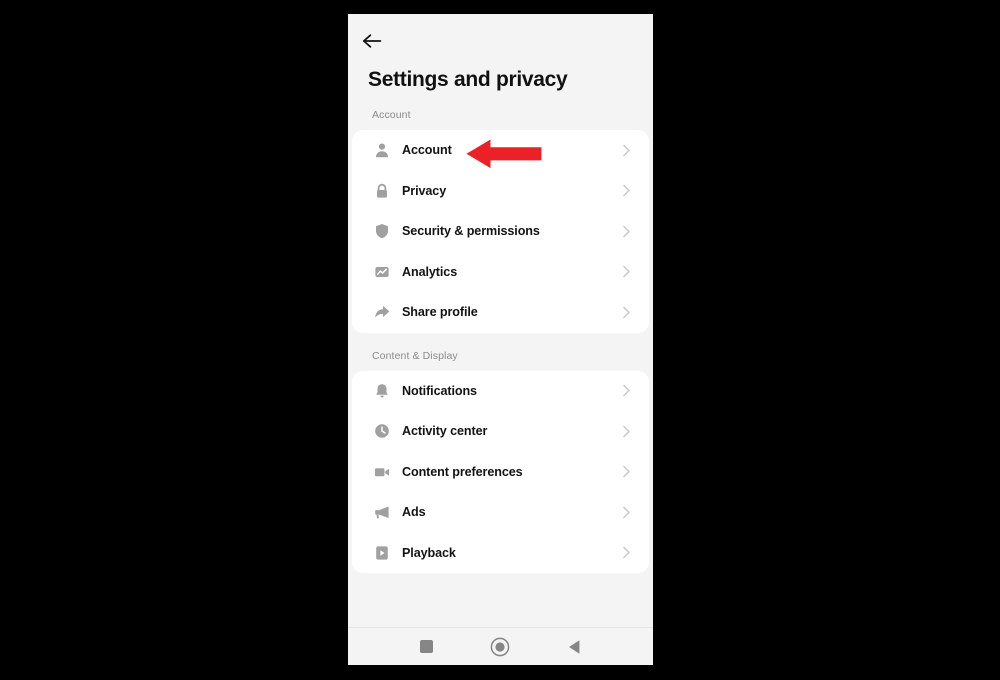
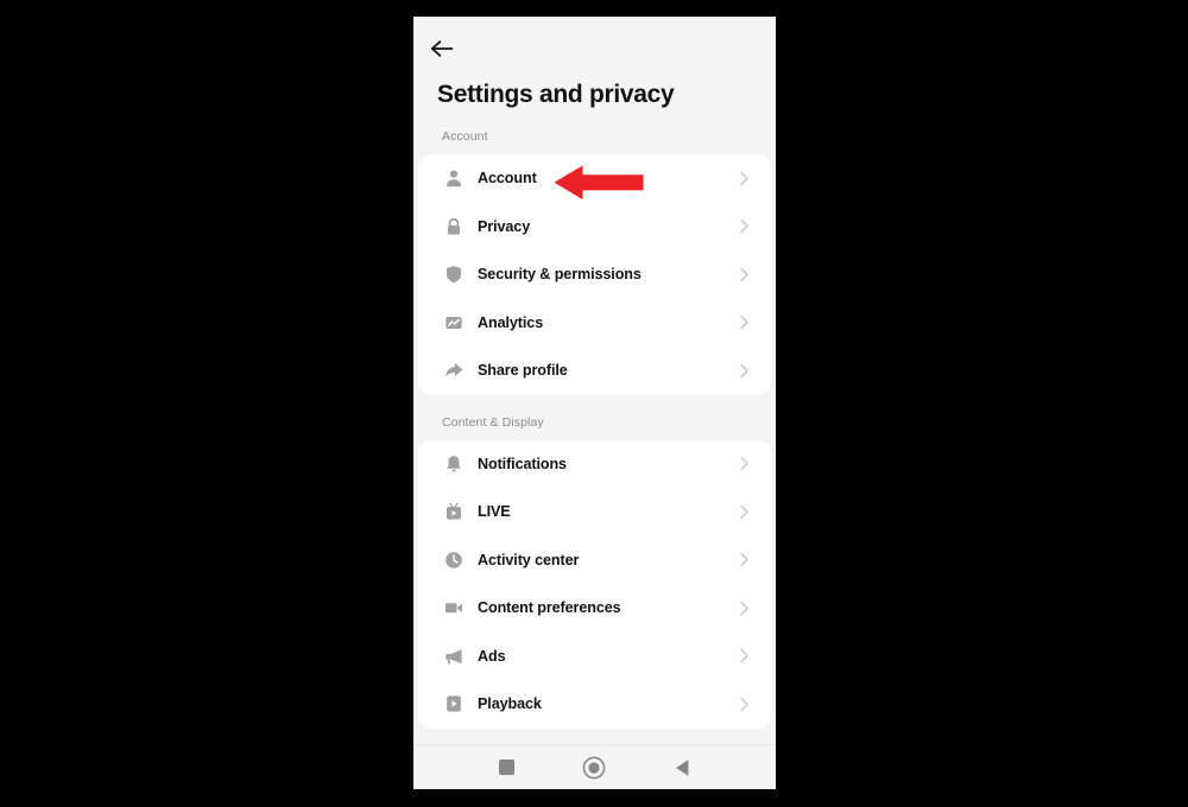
  Settings and privacy
  Account
  Account
  Privacy
  Security & permissions
  Analytics
  Share profile
  Content & Display
  Notifications
+ LIVE
  Activity center
  Content preferences
  Ads
  Playback
